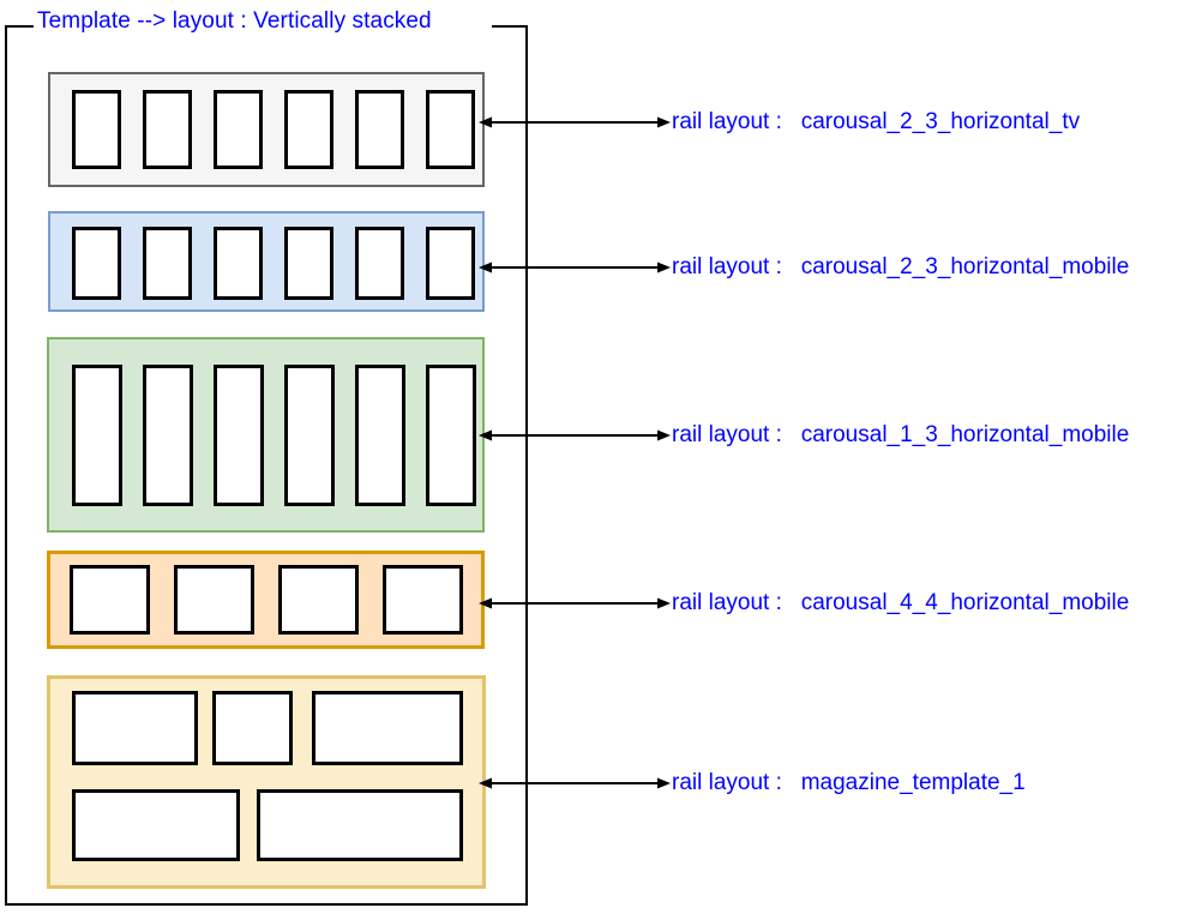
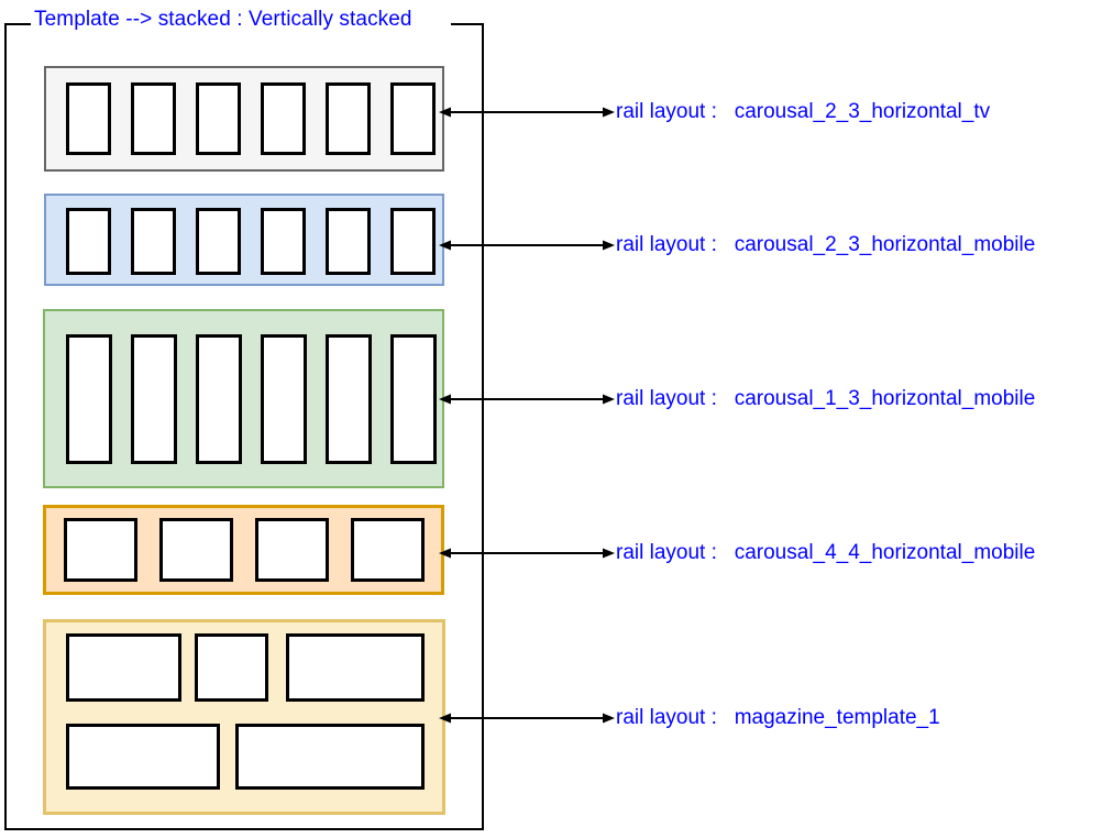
- Template --> layout : Vertically stacked
+ Template --> stacked : Vertically stacked
  rail layout : carousal_2_3_horizontal_tv
  rail layout : carousal_2_3_horizontal_mobile
  rail layout : carousal_1_3_horizontal_mobile
  rail layout : carousal_4_4_horizontal_mobile
  rail layout : magazine_template_1
